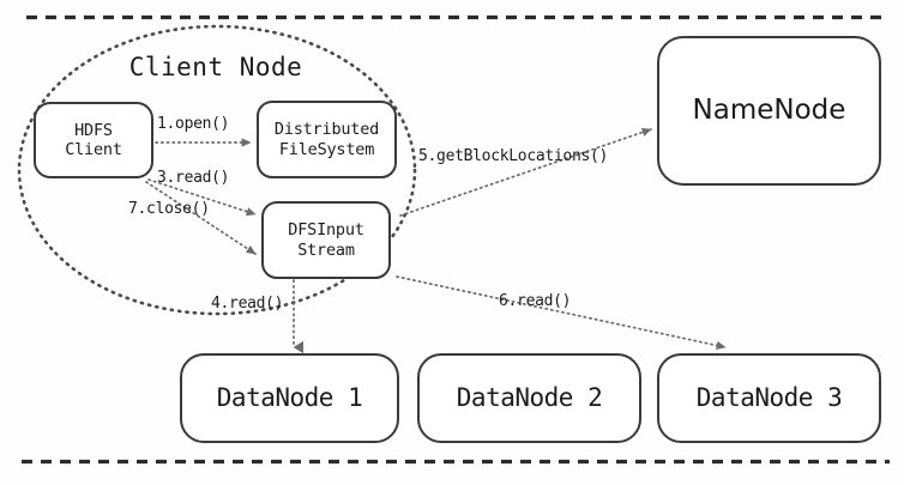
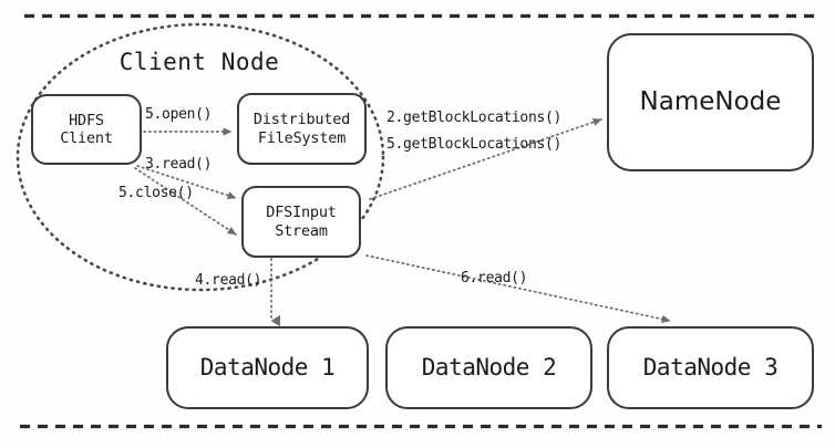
  Client Node
  HDFS
  Client
  Distributed
  FileSystem
  DFSInput
  Stream
  NameNode
  DataNode 1
  DataNode 2
  DataNode 3
- 1.open()
+ 5.open()
+ 2.getBlockLocations()
  3.read()
  4.read()
  5.getBlockLocations()
  6.read()
- 7.close()
+ 5.close()
